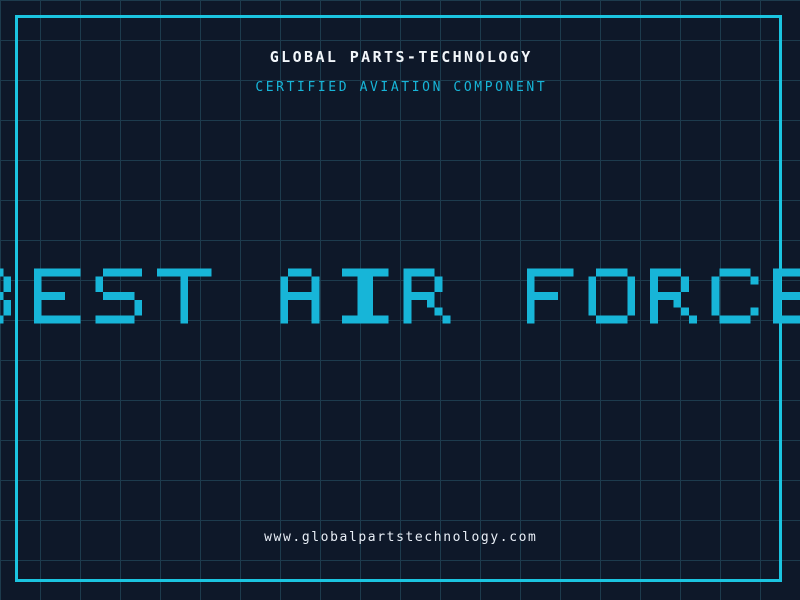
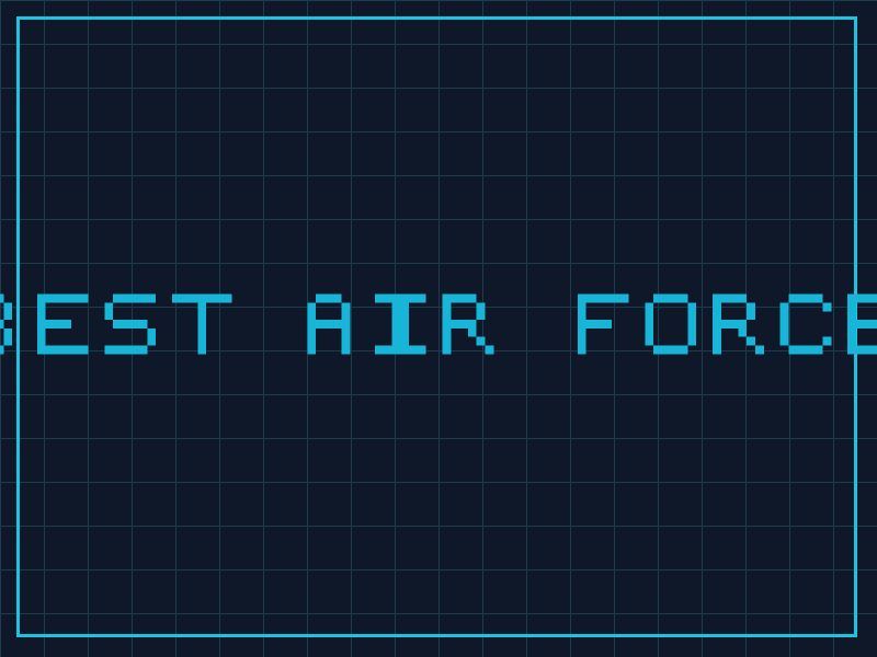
- GLOBAL PARTS-TECHNOLOGY
- CERTIFIED AVIATION COMPONENT
- www.globalpartstechnology.com
